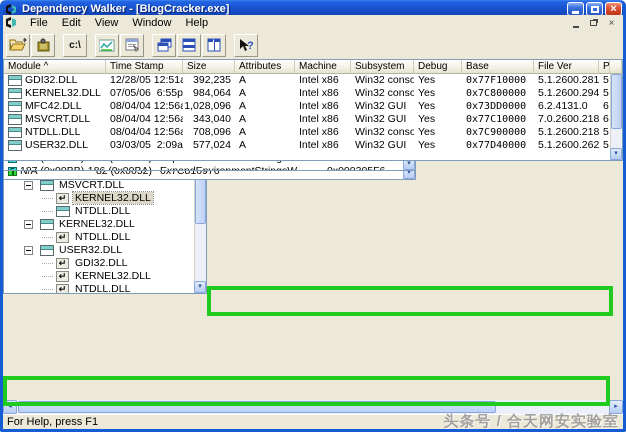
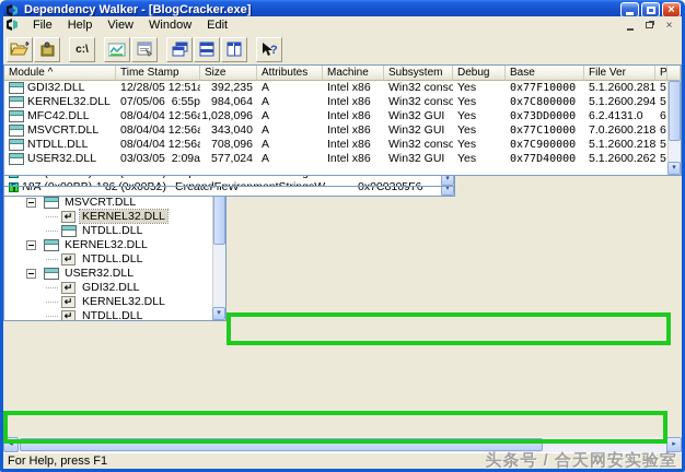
  Dependency Walker - [BlogCracker.exe]
  ×
  File
- Edit
+ Help
  View
  Window
- Help
+ Edit
  ×
  c:\
  ?
  MSVCRT.DLL
  KERNEL32.DLL
  NTDLL.DLL
  KERNEL32.DLL
  NTDLL.DLL
  USER32.DLL
  GDI32.DLL
  KERNEL32.DLL
  NTDLL.DLL
  N/A
  82 (0x0052)
+ CreateFileW
  0x7C810976
  Module ^
  Time Stamp
  Size
  Attributes
  Machine
  Subsystem
  Debug
  Base
  File Ver
  P
  GDI32.DLL
  12/28/05 12:51a
  392,235
  A
  Intel x86
  Win32 conso
  Yes
  0x77F10000
  5.1.2600.281
  5
  KERNEL32.DLL
  07/05/06 6:55p
  984,064
  A
  Intel x86
  Win32 conso
  Yes
  0x7C800000
  5.1.2600.294
  5
  MFC42.DLL
  08/04/04 12:56a
  1,028,096
  A
  Intel x86
  Win32 GUI
  Yes
  0x73DD0000
  6.2.4131.0
  6
  MSVCRT.DLL
  08/04/04 12:56a
  343,040
  A
  Intel x86
  Win32 GUI
  Yes
  0x77C10000
  7.0.2600.218
  6
  NTDLL.DLL
  08/04/04 12:56a
  708,096
  A
  Intel x86
  Win32 conso
  Yes
  0x7C900000
  5.1.2600.218
  5
  USER32.DLL
  03/03/05 2:09a
  577,024
  A
  Intel x86
  Win32 GUI
  Yes
  0x77D40000
  5.1.2600.262
  5
  For Help, press F1
  头条号 / 合天网安实验室
